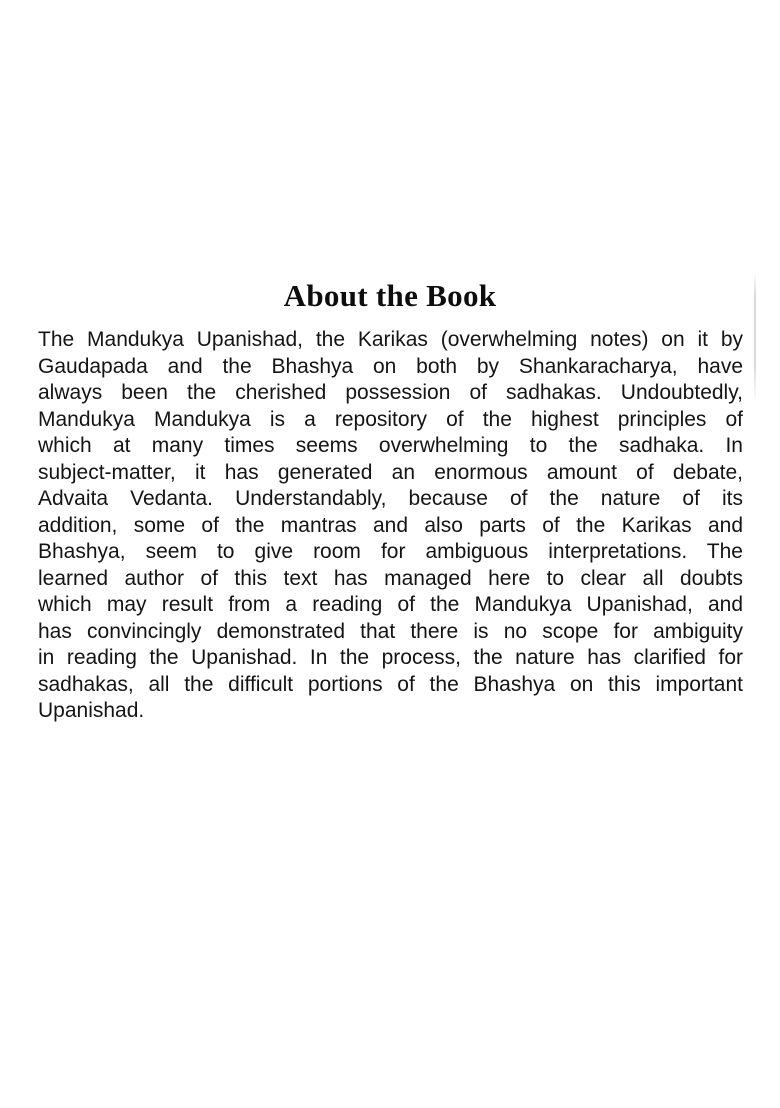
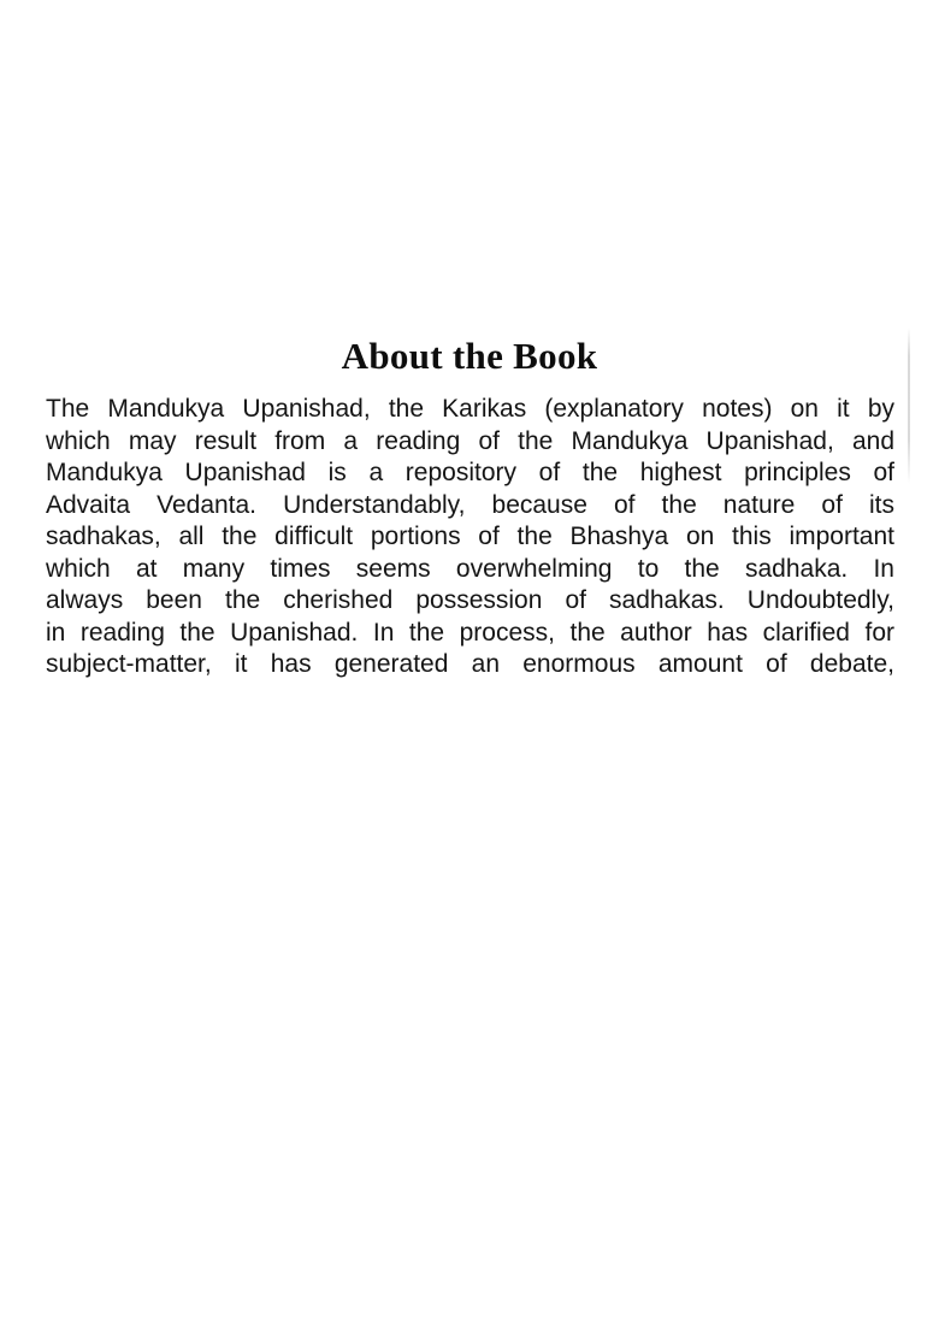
  About the Book
- The Mandukya Upanishad, the Karikas (overwhelming notes) on it by
+ The Mandukya Upanishad, the Karikas (explanatory notes) on it by
- Gaudapada and the Bhashya on both by Shankaracharya, have
- always been the cherished possession of sadhakas. Undoubtedly,
+ which may result from a reading of the Mandukya Upanishad, and
- Mandukya Mandukya is a repository of the highest principles of
+ Mandukya Upanishad is a repository of the highest principles of
- which at many times seems overwhelming to the sadhaka. In
+ Advaita Vedanta. Understandably, because of the nature of its
- subject-matter, it has generated an enormous amount of debate,
+ sadhakas, all the difficult portions of the Bhashya on this important
- Advaita Vedanta. Understandably, because of the nature of its
+ which at many times seems overwhelming to the sadhaka. In
- addition, some of the mantras and also parts of the Karikas and
- Bhashya, seem to give room for ambiguous interpretations. The
- learned author of this text has managed here to clear all doubts
- which may result from a reading of the Mandukya Upanishad, and
+ always been the cherished possession of sadhakas. Undoubtedly,
- has convincingly demonstrated that there is no scope for ambiguity
- in reading the Upanishad. In the process, the nature has clarified for
+ in reading the Upanishad. In the process, the author has clarified for
- sadhakas, all the difficult portions of the Bhashya on this important
+ subject-matter, it has generated an enormous amount of debate,
- Upanishad.
